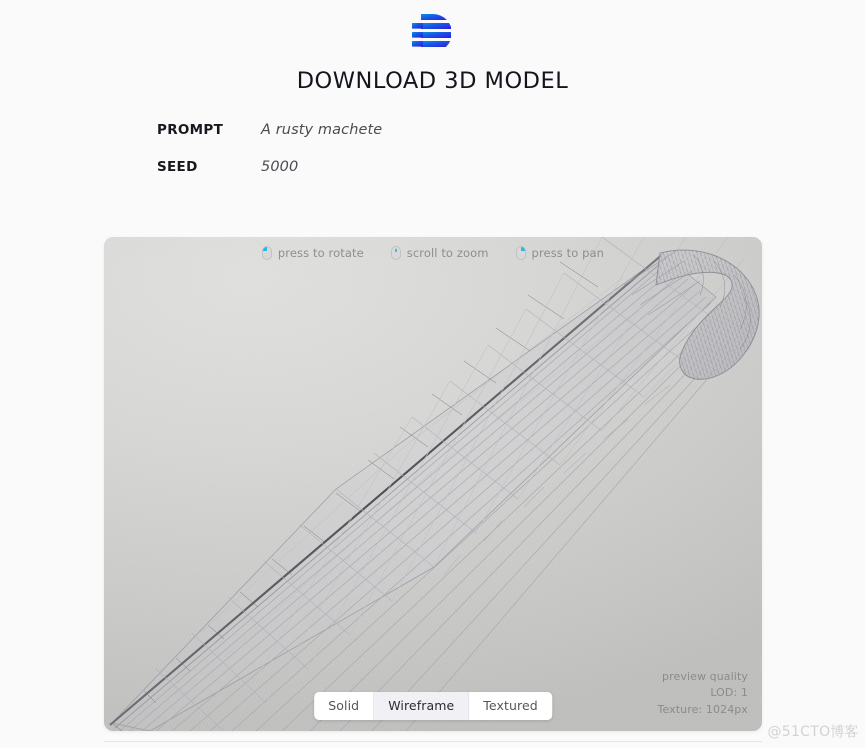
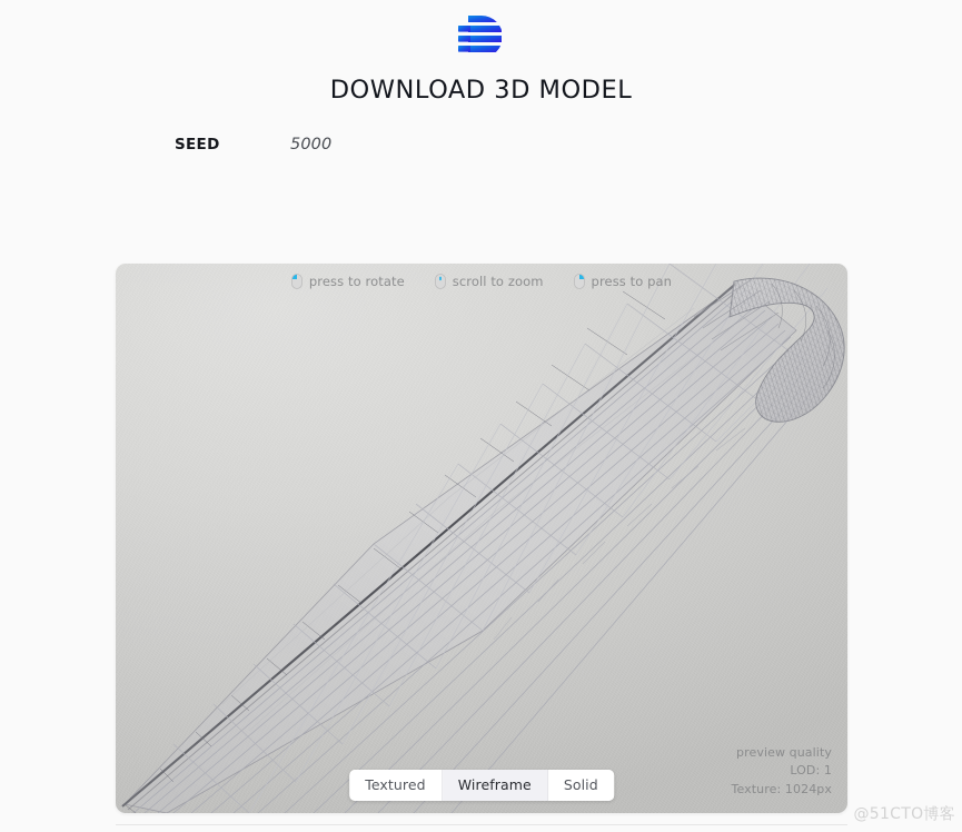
  DOWNLOAD 3D MODEL
- PROMPT
- A rusty machete
  SEED
  5000
  press to rotate
  scroll to zoom
  press to pan
  preview quality
  LOD: 1
  Texture: 1024px
- Solid
+ Textured
  Wireframe
- Textured
+ Solid
  @51CTO博客
